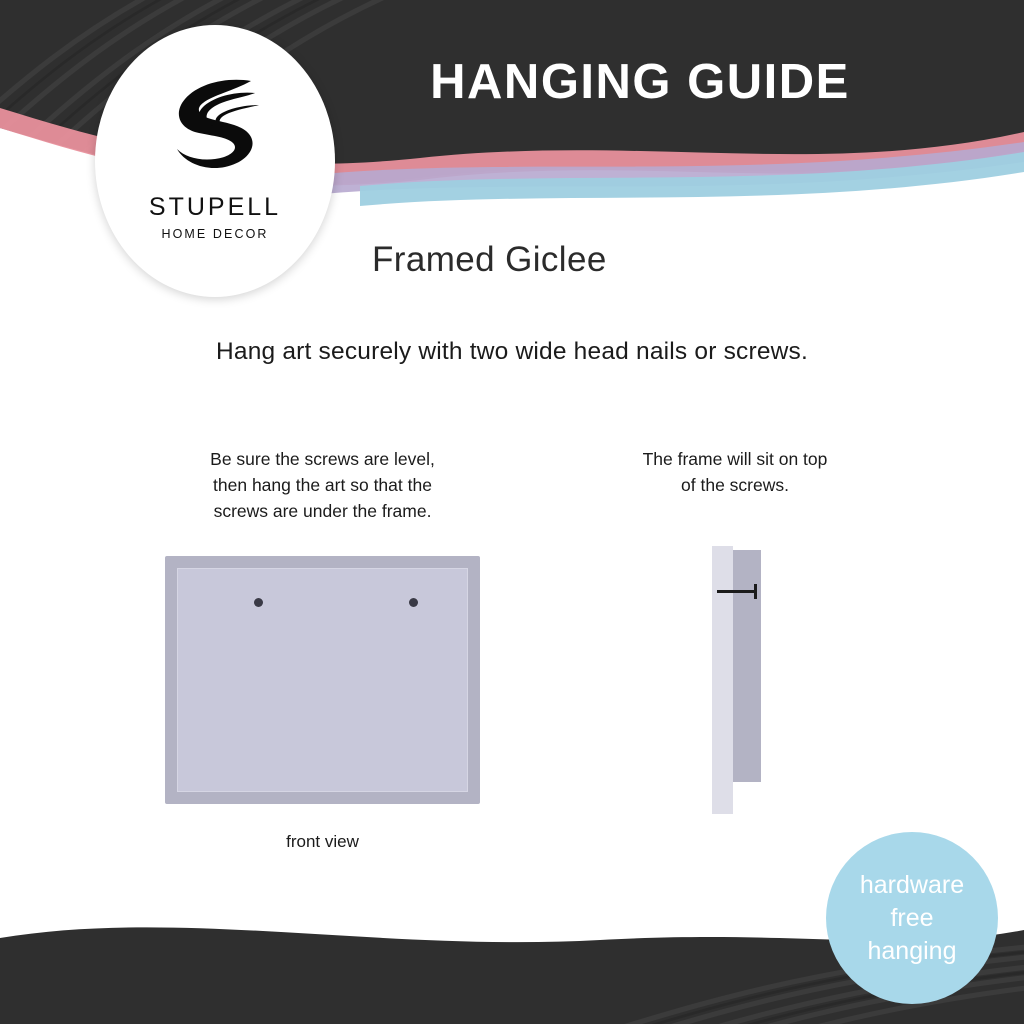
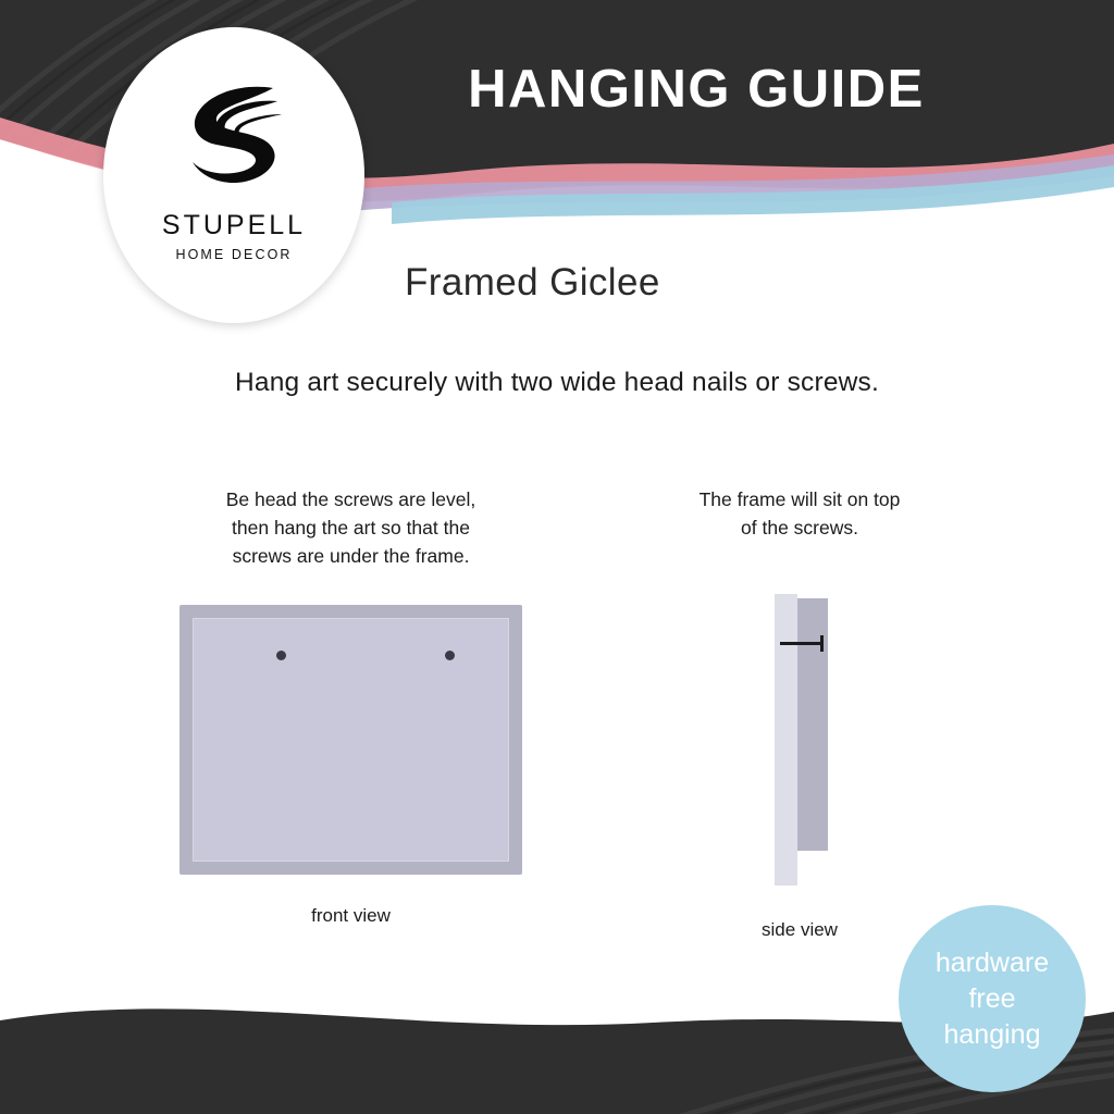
  HANGING GUIDE
  STUPELL
  HOME DECOR
  Framed Giclee
  Hang art securely with two wide head nails or screws.
- Be sure the screws are level,
+ Be head the screws are level,
  then hang the art so that the
  screws are under the frame.
  The frame will sit on top
  of the screws.
  front view
+ side view
  hardware
  free
  hanging
